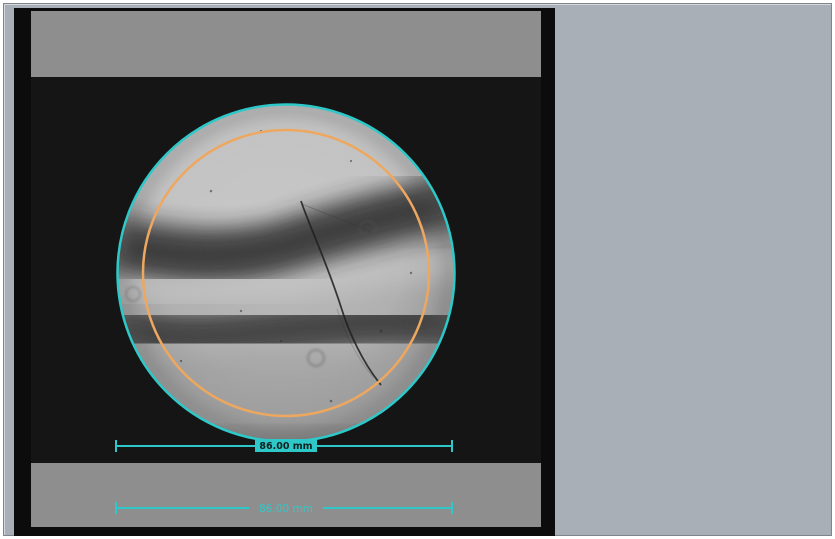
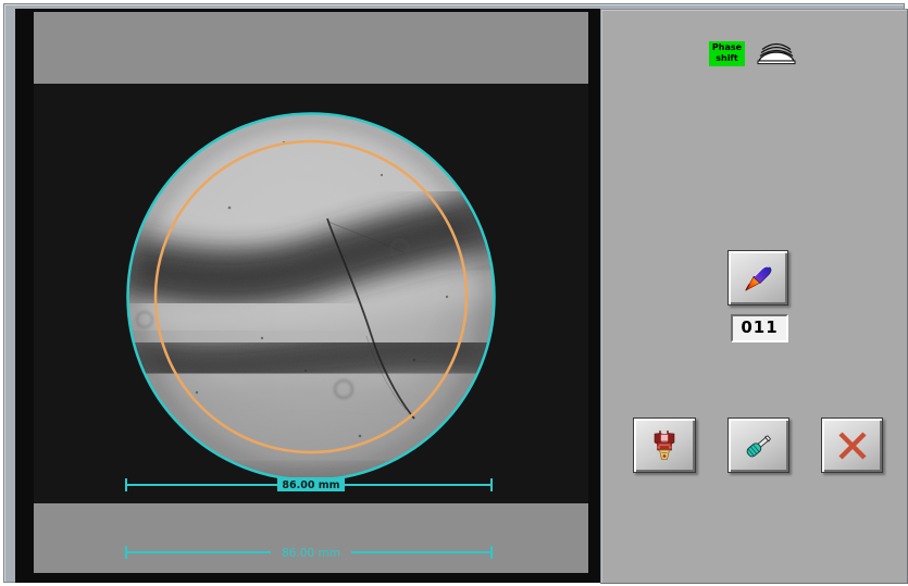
  86.00 mm
  86.00 mm
+ Phase
+ shift
+ 011
